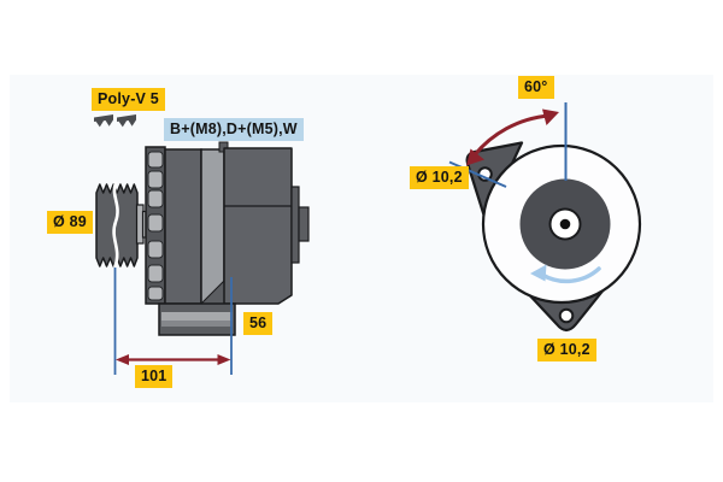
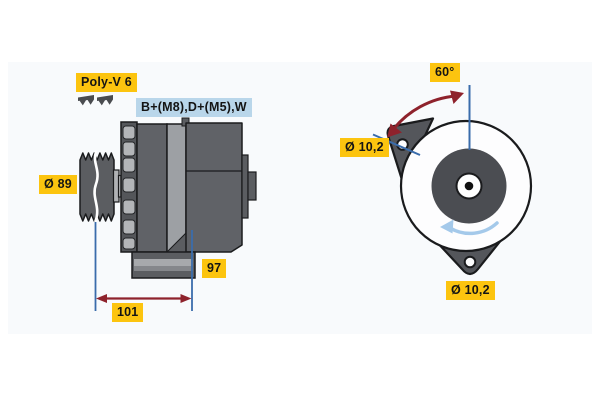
- Poly-V 5
+ Poly-V 6
  B+(M8),D+(M5),W
  Ø 89
- 56
+ 97
  101
  60°
  Ø 10,2
  Ø 10,2
